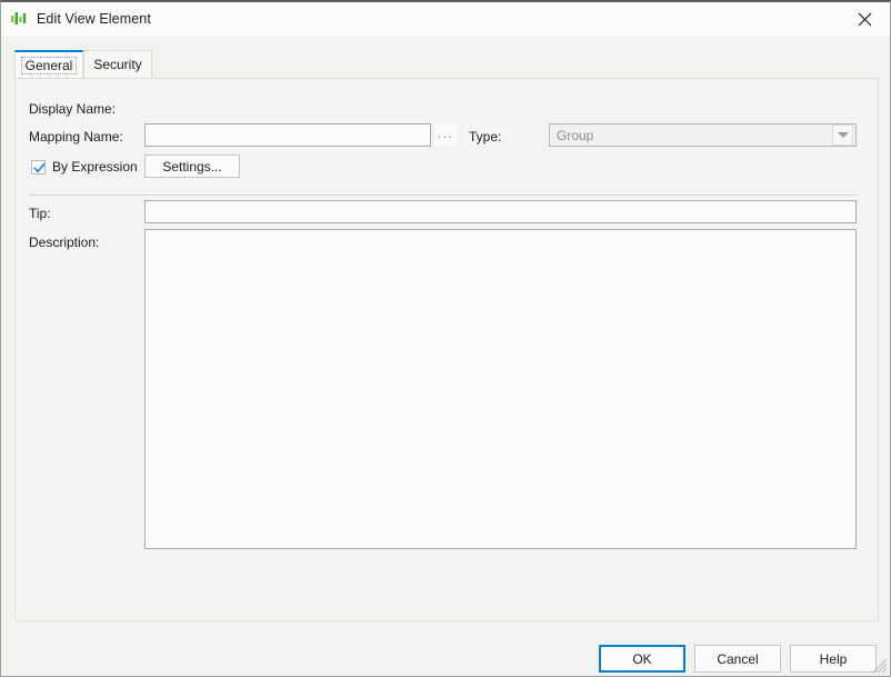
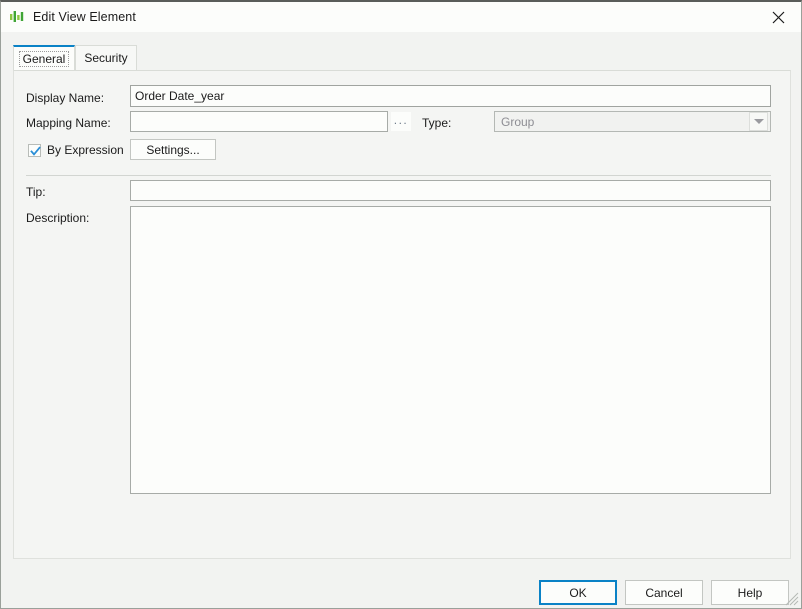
  Edit View Element
  General
  Security
  Display Name:
+ Order Date_year
  Mapping Name:
  ...
  Type:
  Group
  By Expression
  Settings...
  Tip:
  Description:
  OK
  Cancel
  Help
